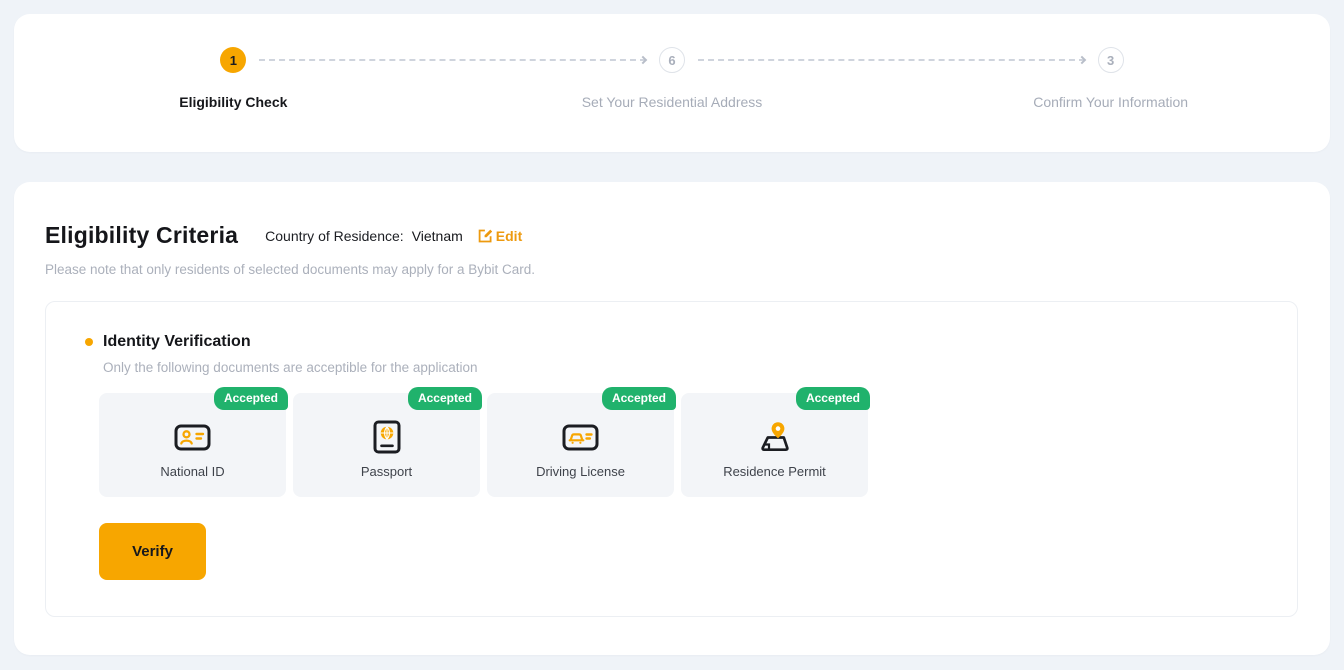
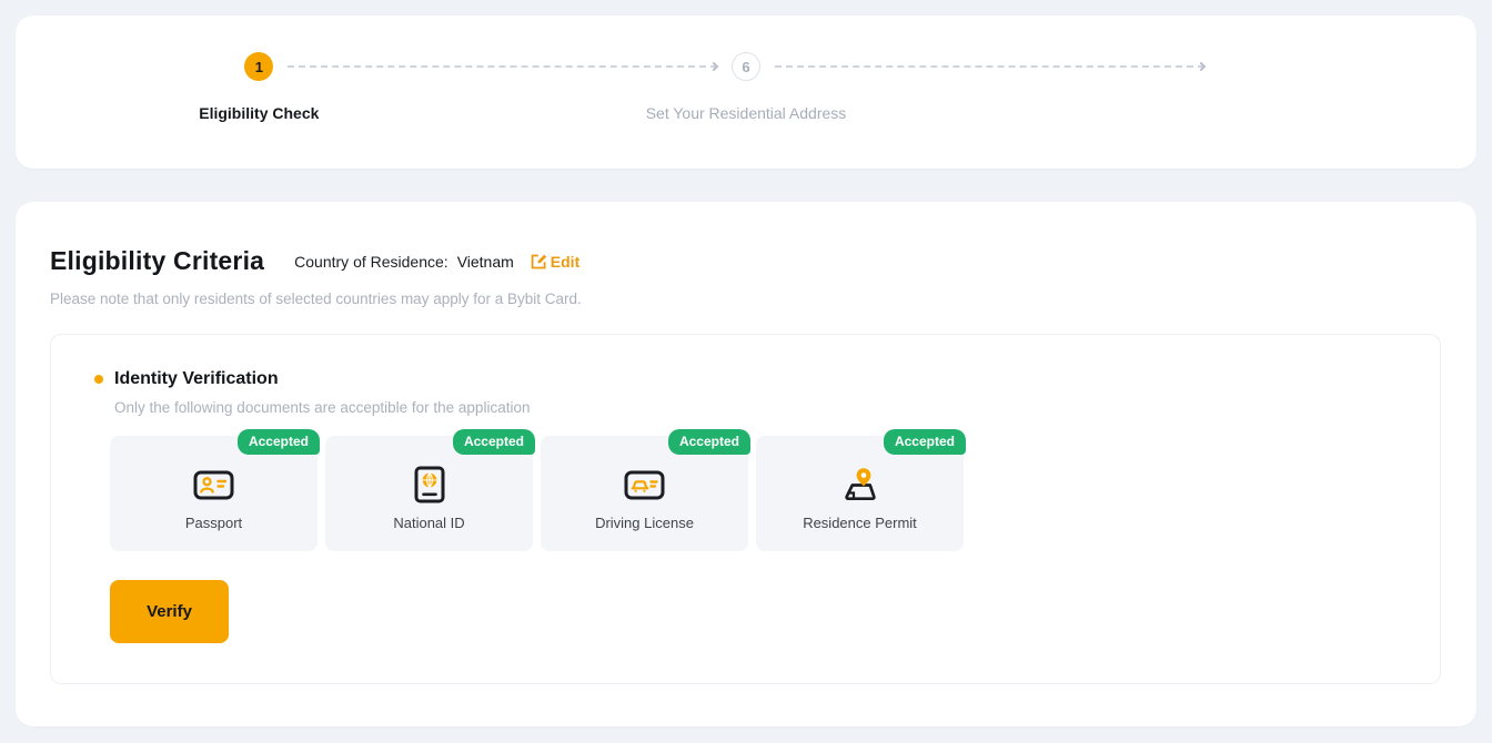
  1
  Eligibility Check
  6
  Set Your Residential Address
- 3
- Confirm Your Information
  Eligibility Criteria
  Country of Residence:
  Vietnam
  Edit
- Please note that only residents of selected documents may apply for a Bybit Card.
+ Please note that only residents of selected countries may apply for a Bybit Card.
  Identity Verification
  Only the following documents are acceptible for the application
  Accepted
- National ID
+ Passport
  Accepted
- Passport
+ National ID
  Accepted
  Driving License
  Accepted
  Residence Permit
  Verify
